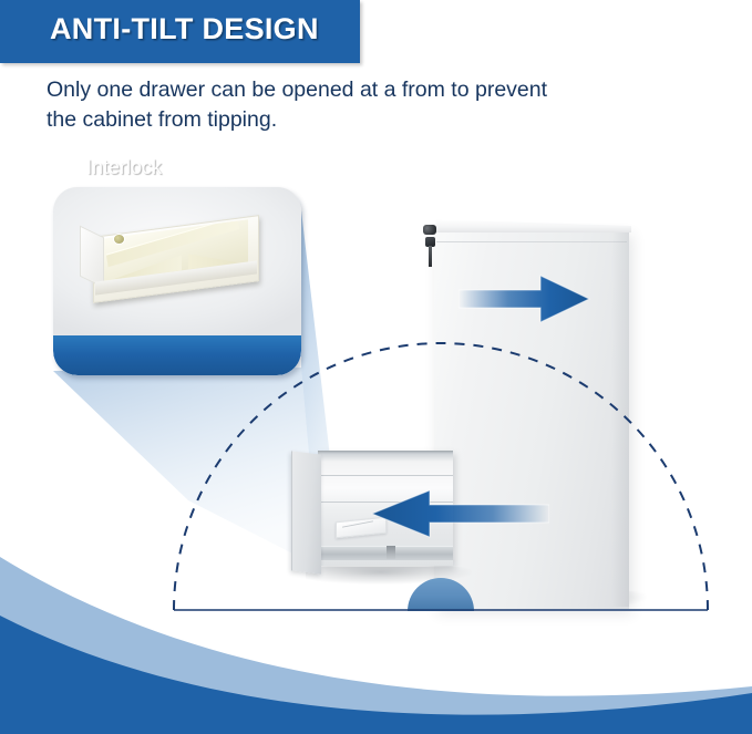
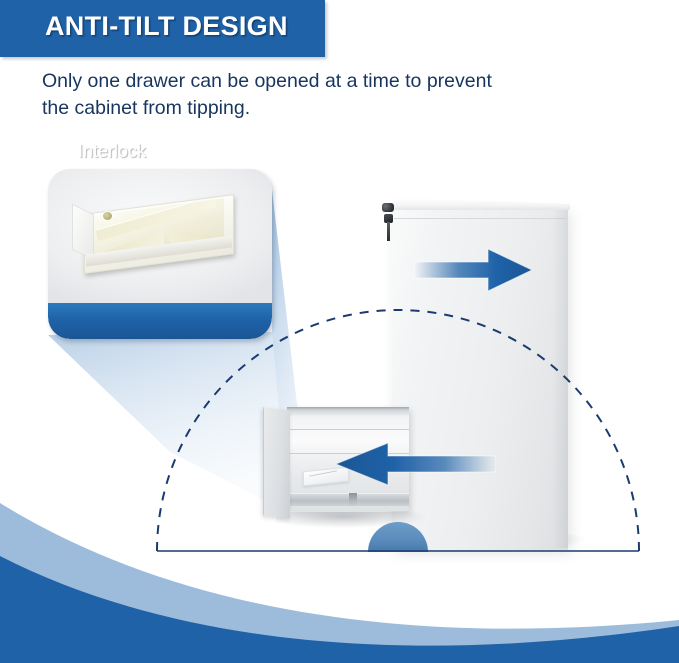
  ANTI-TILT DESIGN
- Only one drawer can be opened at a from to prevent
+ Only one drawer can be opened at a time to prevent
  the cabinet from tipping.
  Interlock
